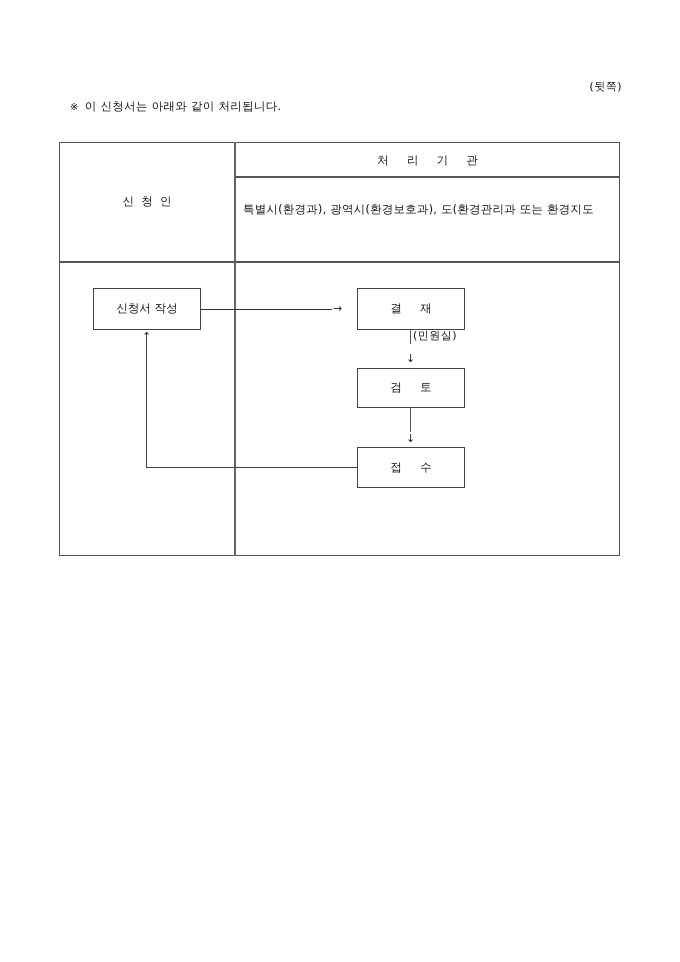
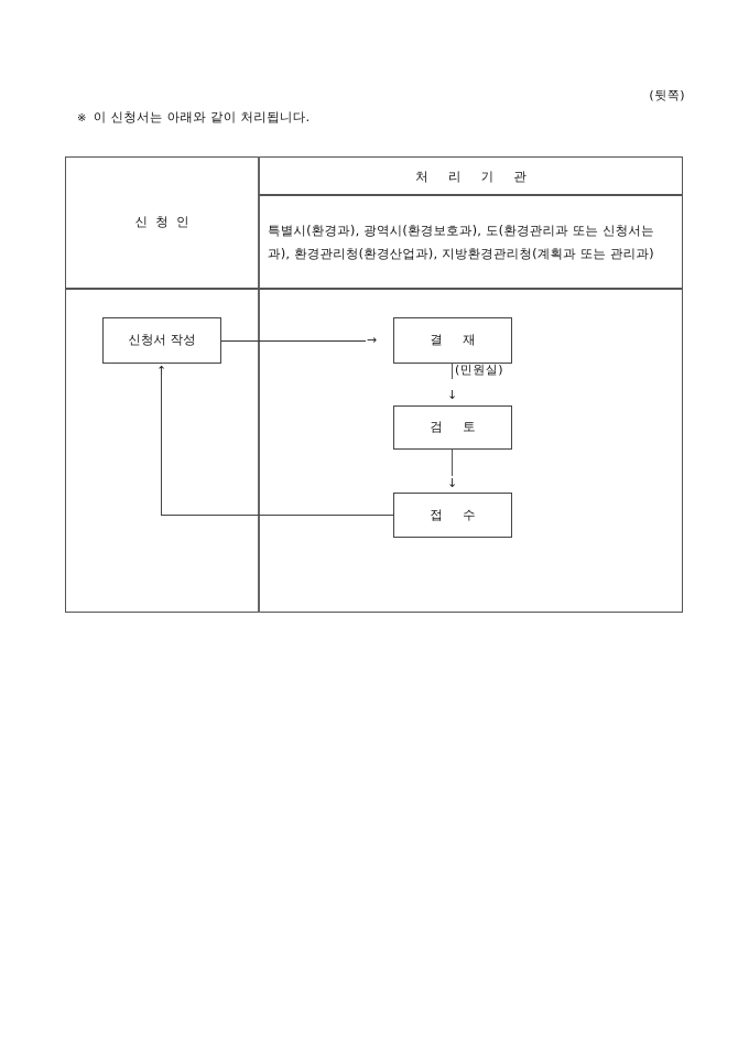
  (뒷쪽)
  ※ 이 신청서는 아래와 같이 처리됩니다.
  신 청 인
  처 리 기 관
- 특별시(환경과), 광역시(환경보호과), 도(환경관리과 또는 환경지도
+ 특별시(환경과), 광역시(환경보호과), 도(환경관리과 또는 신청서는
+ 과), 환경관리청(환경산업과), 지방환경관리청(계획과 또는 관리과)
  신청서 작성
  결 재
  검 토
  접 수
  →
  (민원실)
  ↓
  ↓
  ↑
